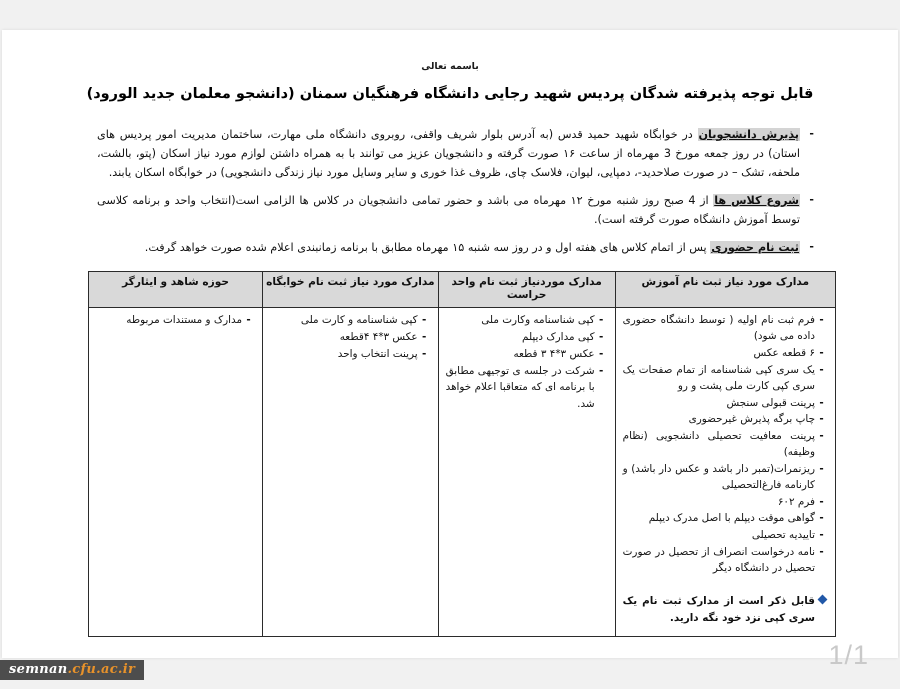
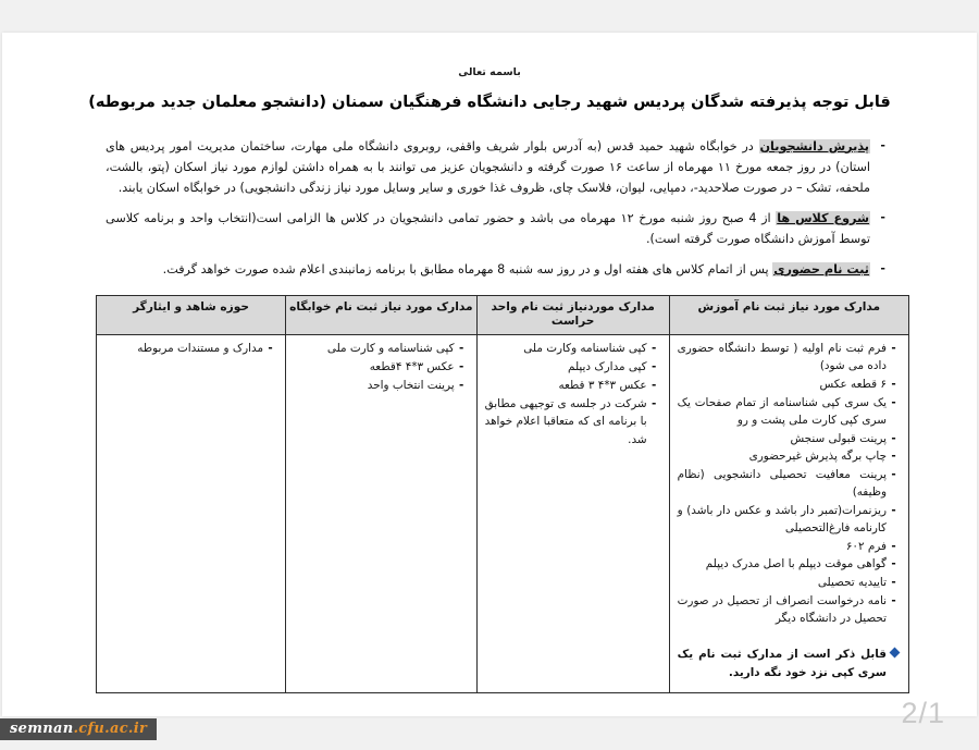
  باسمه تعالی
- قابل توجه پذیرفته شدگان پردیس شهید رجایی دانشگاه فرهنگیان سمنان (دانشجو معلمان جدید الورود)
+ قابل توجه پذیرفته شدگان پردیس شهید رجایی دانشگاه فرهنگیان سمنان (دانشجو معلمان جدید مربوطه)
  -
- پذیرش دانشجویان در خوابگاه شهید حمید قدس (به آدرس بلوار شریف واقفی، روبروی دانشگاه ملی مهارت، ساختمان مدیریت امور پردیس های استان) در روز جمعه مورخ 3 مهرماه از ساعت ۱۶ صورت گرفته و دانشجویان عزیز می توانند با به همراه داشتن لوازم مورد نیاز اسکان (پتو، بالشت، ملحفه، تشک – در صورت صلاحدید-، دمپایی، لیوان، فلاسک چای، ظروف غذا خوری و سایر وسایل مورد نیاز زندگی دانشجویی) در خوابگاه اسکان یابند.
+ پذیرش دانشجویان در خوابگاه شهید حمید قدس (به آدرس بلوار شریف واقفی، روبروی دانشگاه ملی مهارت، ساختمان مدیریت امور پردیس های استان) در روز جمعه مورخ ۱۱ مهرماه از ساعت ۱۶ صورت گرفته و دانشجویان عزیز می توانند با به همراه داشتن لوازم مورد نیاز اسکان (پتو، بالشت، ملحفه، تشک – در صورت صلاحدید-، دمپایی، لیوان، فلاسک چای، ظروف غذا خوری و سایر وسایل مورد نیاز زندگی دانشجویی) در خوابگاه اسکان یابند.
  -
  شروع کلاس ها از 4 صبح روز شنبه مورخ ۱۲ مهرماه می باشد و حضور تمامی دانشجویان در کلاس ها الزامی است(انتخاب واحد و برنامه کلاسی توسط آموزش دانشگاه صورت گرفته است).
  -
- ثبت نام حضوری پس از اتمام کلاس های هفته اول و در روز سه شنبه ۱۵ مهرماه مطابق با برنامه زمانبندی اعلام شده صورت خواهد گرفت.
+ ثبت نام حضوری پس از اتمام کلاس های هفته اول و در روز سه شنبه 8 مهرماه مطابق با برنامه زمانبندی اعلام شده صورت خواهد گرفت.
  مدارک مورد نیاز ثبت نام آموزش	مدارک موردنیاز ثبت نام واحد حراست	مدارک مورد نیاز ثبت نام خوابگاه	حوزه شاهد و ایثارگر
  -فرم ثبت نام اولیه ( توسط دانشگاه حضوری داده می شود) -۶ قطعه عکس -یک سری کپی شناسنامه از تمام صفحات یک سری کپی کارت ملی پشت و رو -پرینت قبولی سنجش -چاپ برگه پذیرش غیرحضوری -پرینت معافیت تحصیلی دانشجویی (نظام وظیفه) -ریزنمرات(تمبر دار باشد و عکس دار باشد) و کارنامه فارغ‌التحصیلی -فرم ۶۰۲ -گواهی موقت دیپلم با اصل مدرک دیپلم -تاییدیه تحصیلی -نامه درخواست انصراف از تحصیل در صورت تحصیل در دانشگاه دیگر قابل ذکر است از مدارک ثبت نام یک سری کپی نزد خود نگه دارید.	-کپی شناسنامه وکارت ملی -کپی مدارک دیپلم -عکس ۳*۴ ۳ قطعه -شرکت در جلسه ی توجیهی مطابق با برنامه ای که متعاقبا اعلام خواهد شد.	-کپی شناسنامه و کارت ملی -عکس ۳*۴ ۴قطعه -پرینت انتخاب واحد	-مدارک و مستندات مربوطه
  semnan.cfu.ac.ir
- 1/1
+ 2/1
